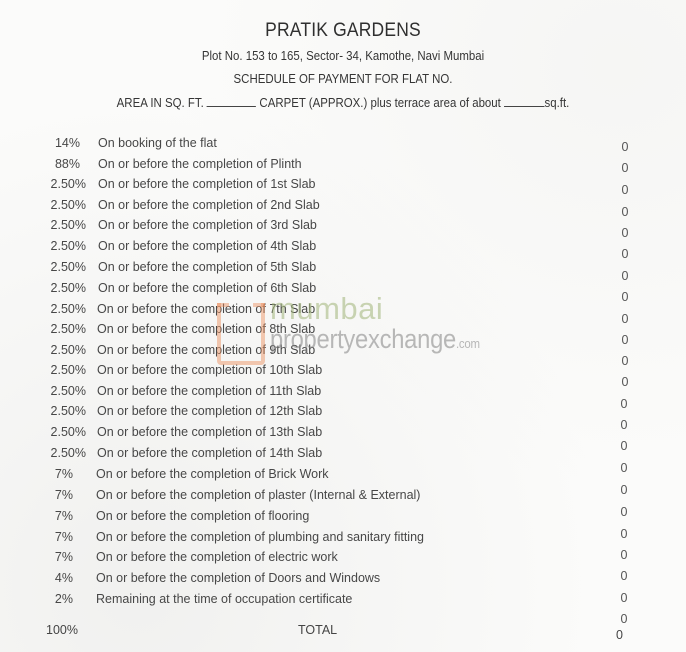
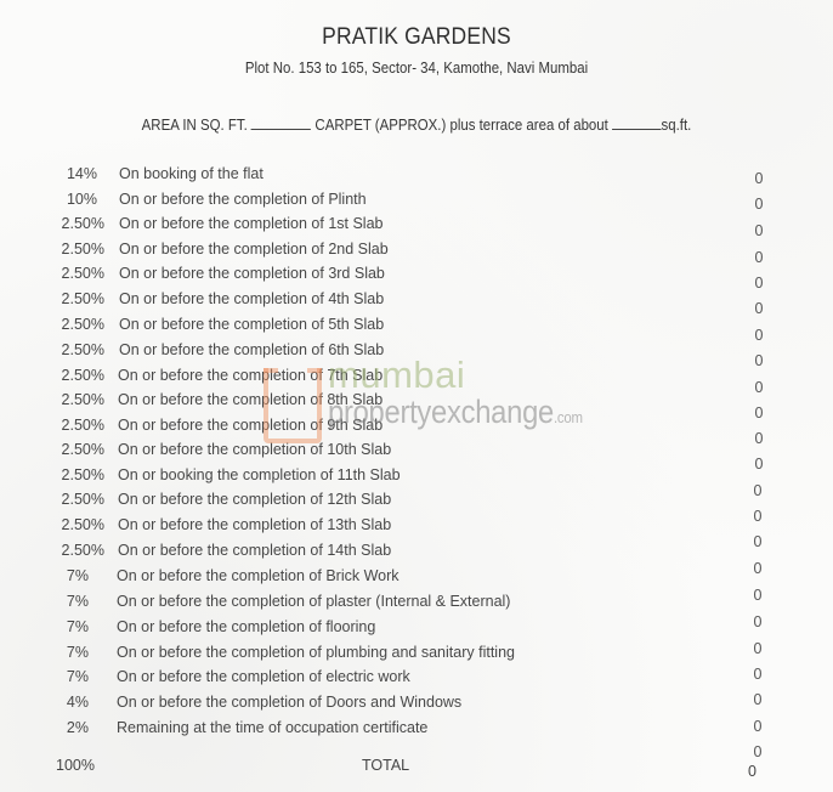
  PRATIK GARDENS
  Plot No. 153 to 165, Sector- 34, Kamothe, Navi Mumbai
- SCHEDULE OF PAYMENT FOR FLAT NO.
  AREA IN SQ. FT. CARPET (APPROX.) plus terrace area of about sq.ft.
  14%
  On booking of the flat
  0
- 88%
+ 10%
  On or before the completion of Plinth
  0
  2.50%
  On or before the completion of 1st Slab
  0
  2.50%
  On or before the completion of 2nd Slab
  0
  2.50%
  On or before the completion of 3rd Slab
  0
  2.50%
  On or before the completion of 4th Slab
  0
  2.50%
  On or before the completion of 5th Slab
  0
  2.50%
  On or before the completion of 6th Slab
  0
  2.50%
  On or before the completion of 7th Slab
  0
  2.50%
  On or before the completion of 8th Slab
  0
  2.50%
  On or before the completion of 9th Slab
  0
  2.50%
  On or before the completion of 10th Slab
  0
  2.50%
- On or before the completion of 11th Slab
+ On or booking the completion of 11th Slab
  0
  2.50%
  On or before the completion of 12th Slab
  0
  2.50%
  On or before the completion of 13th Slab
  0
  2.50%
  On or before the completion of 14th Slab
  0
  7%
  On or before the completion of Brick Work
  0
  7%
  On or before the completion of plaster (Internal & External)
  0
  7%
  On or before the completion of flooring
  0
  7%
  On or before the completion of plumbing and sanitary fitting
  0
  7%
  On or before the completion of electric work
  0
  4%
  On or before the completion of Doors and Windows
  0
  2%
  Remaining at the time of occupation certificate
  0
  100%
  TOTAL
  0
  mumbai
  propertyexchange.com
